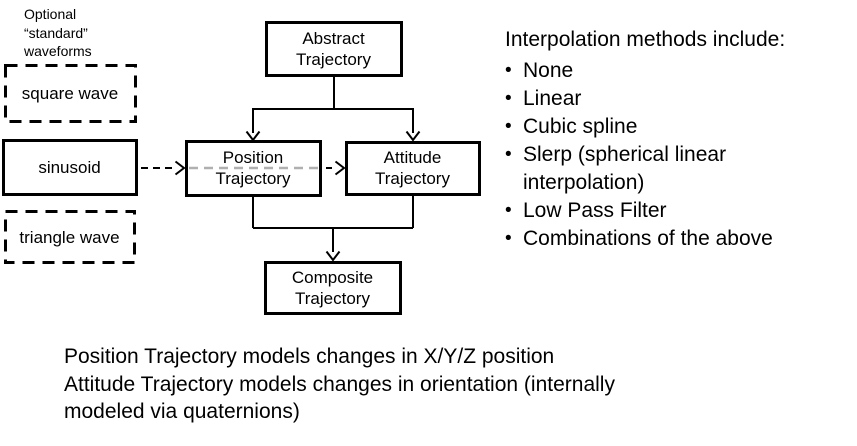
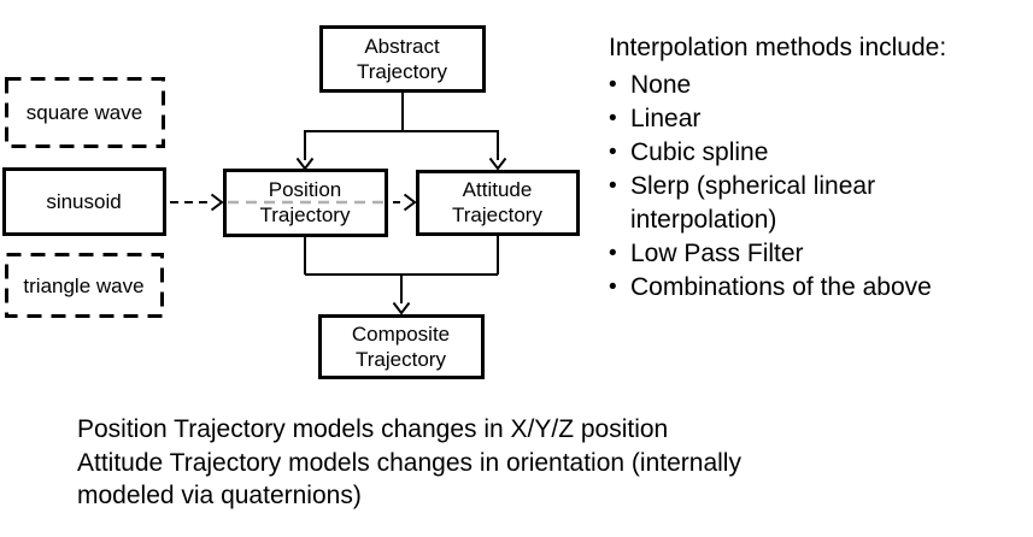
- Optional
- “standard”
- waveforms
  square wave
  sinusoid
  triangle wave
  Abstract
  Trajectory
  Position
  Trajectory
  Attitude
  Trajectory
  Composite
  Trajectory
  Interpolation methods include:
  •
  None
  •
  Linear
  •
  Cubic spline
  •
  Slerp (spherical linear
  interpolation)
  •
  Low Pass Filter
  •
  Combinations of the above
  Position Trajectory models changes in X/Y/Z position
  Attitude Trajectory models changes in orientation (internally
  modeled via quaternions)
